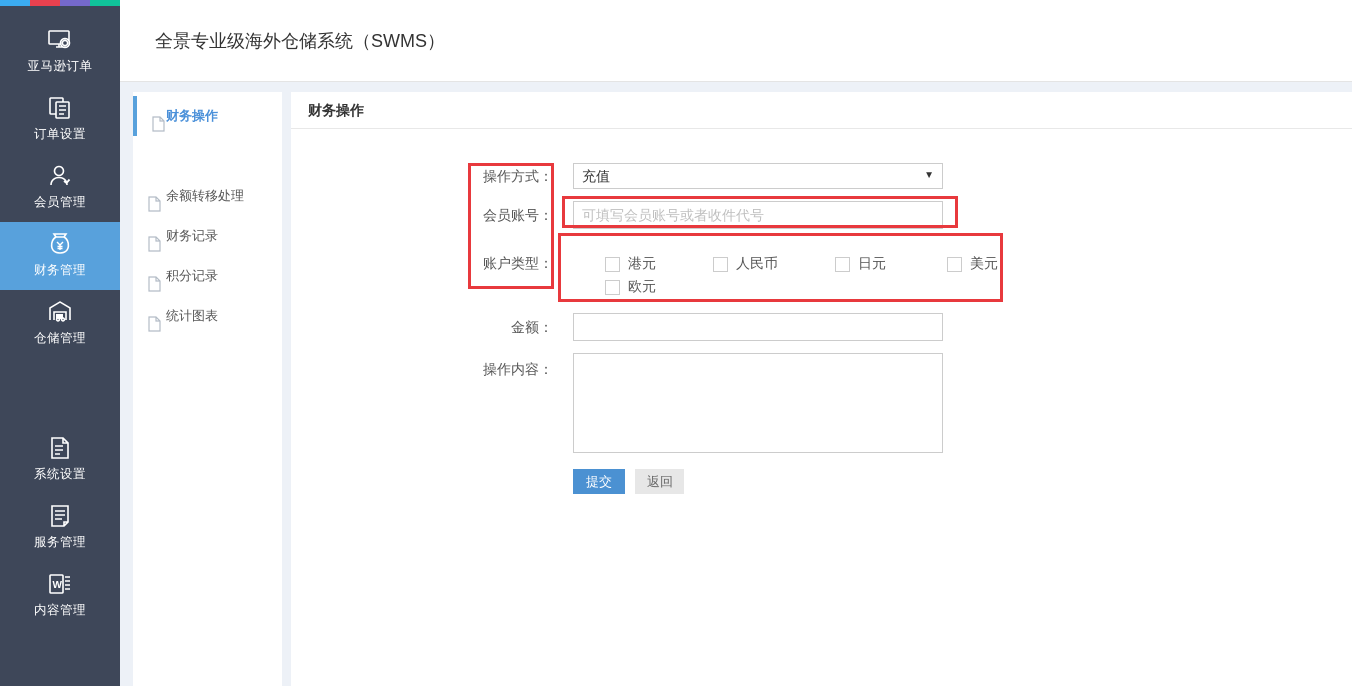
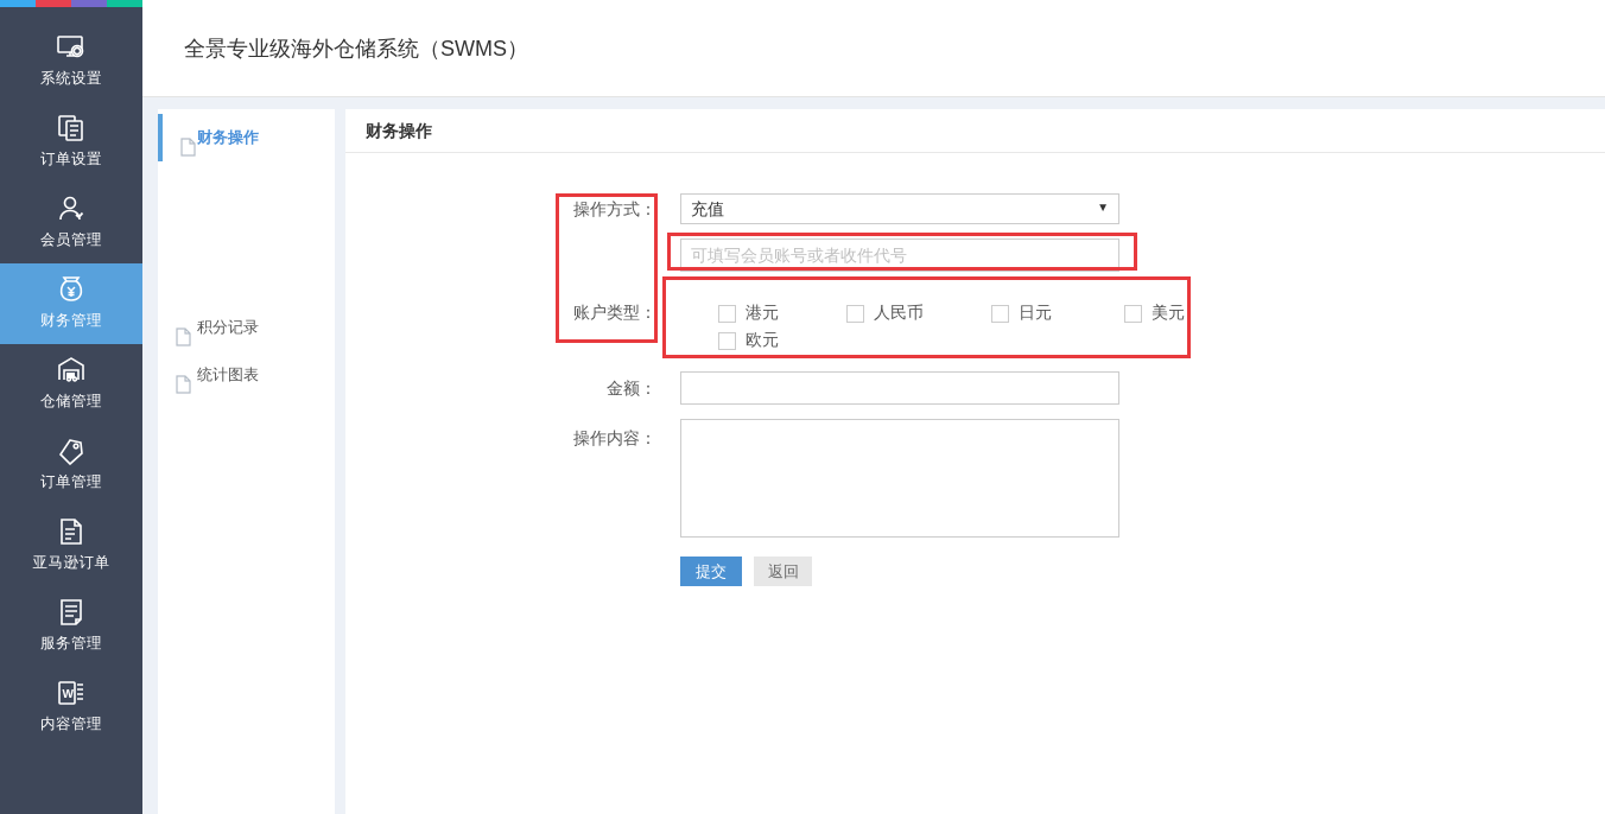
- 亚马逊订单
+ 系统设置
  订单设置
  会员管理
  财务管理
  仓储管理
+ 订单管理
- 系统设置
+ 亚马逊订单
  服务管理
  W
  内容管理
  全景专业级海外仓储系统（SWMS）
  财务操作
- 余额转移处理
- 财务记录
  积分记录
  统计图表
  财务操作
  操作方式：
  充值
  ▼
- 会员账号：
  可填写会员账号或者收件代号
  账户类型：
  港元
  人民币
  日元
  美元
  欧元
  金额：
  操作内容：
  提交 返回
